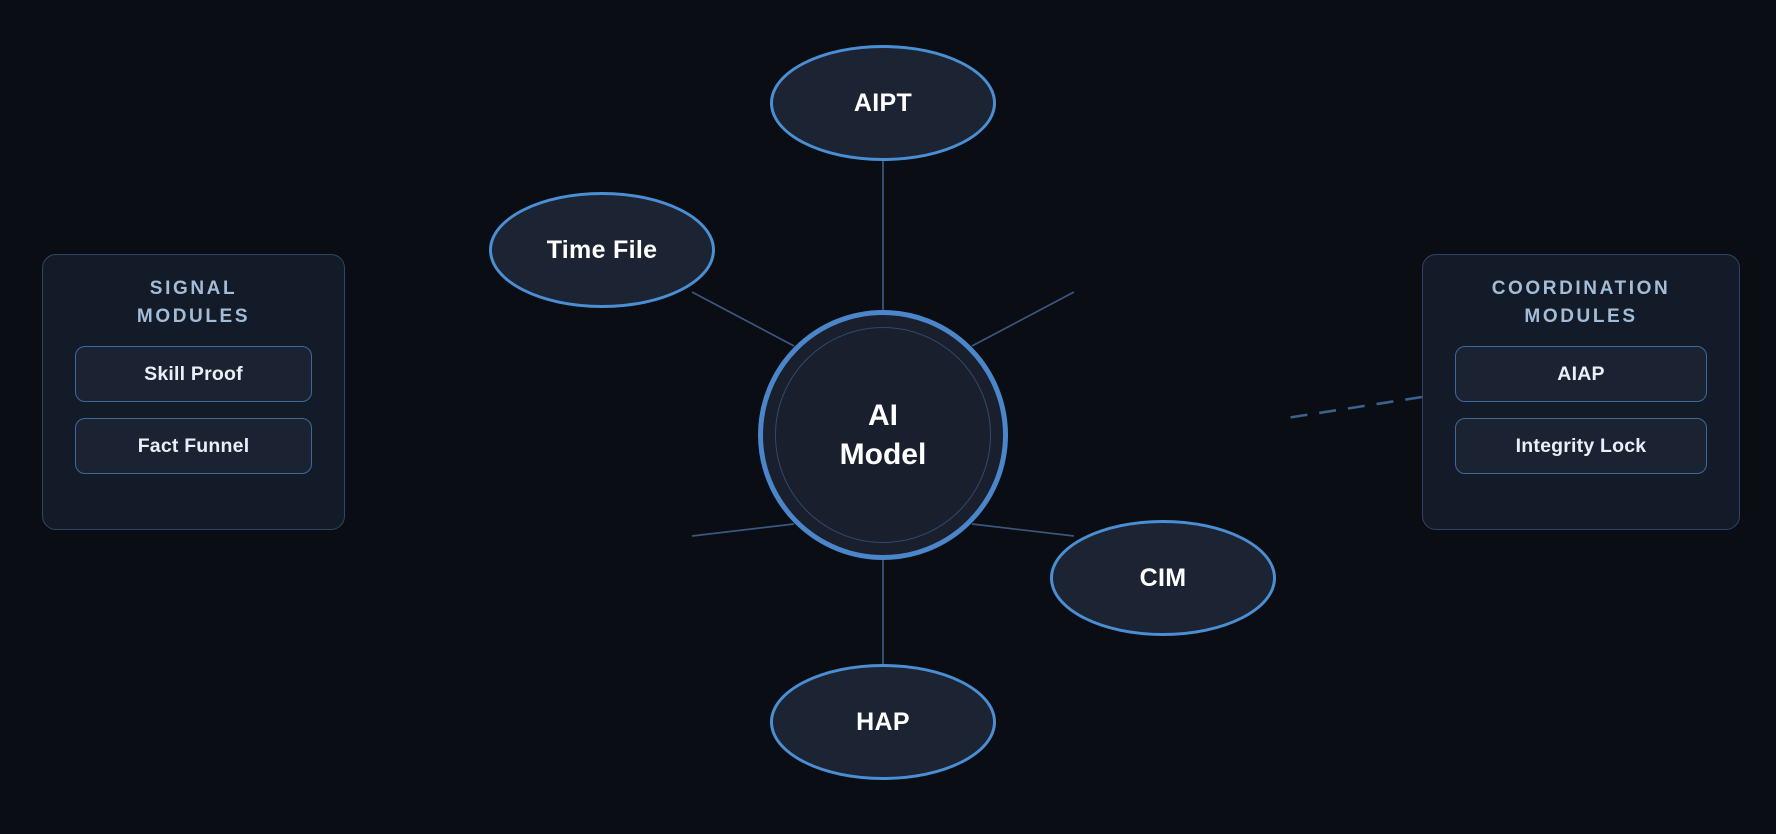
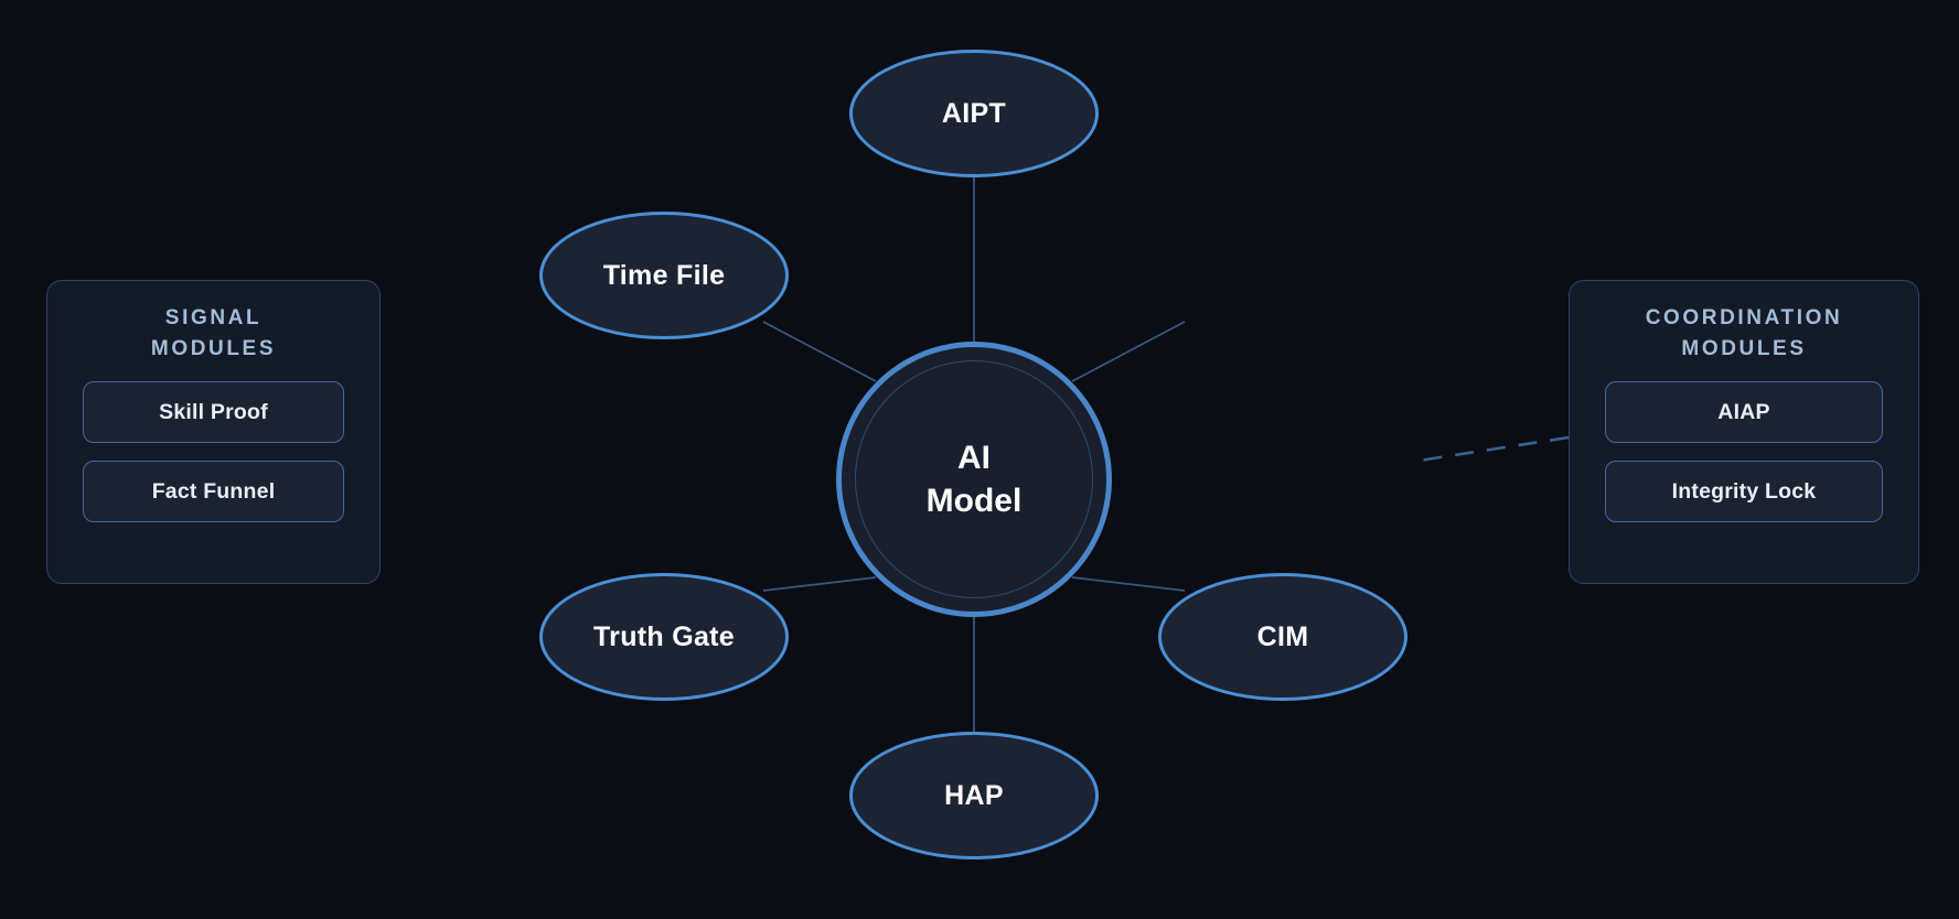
  SIGNAL
  MODULES
  Skill Proof
  Fact Funnel
  COORDINATION
  MODULES
  AIAP
  Integrity Lock
  AIPT
  CIM
  HAP
+ Truth Gate
  Time File
  AI
  Model
